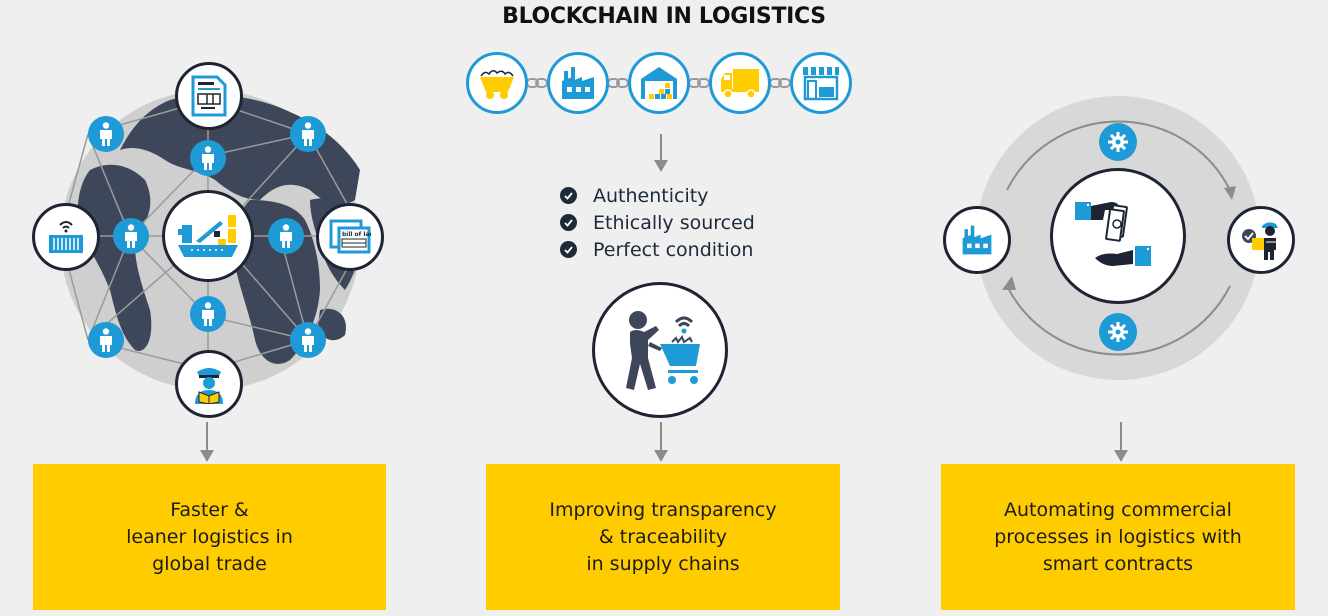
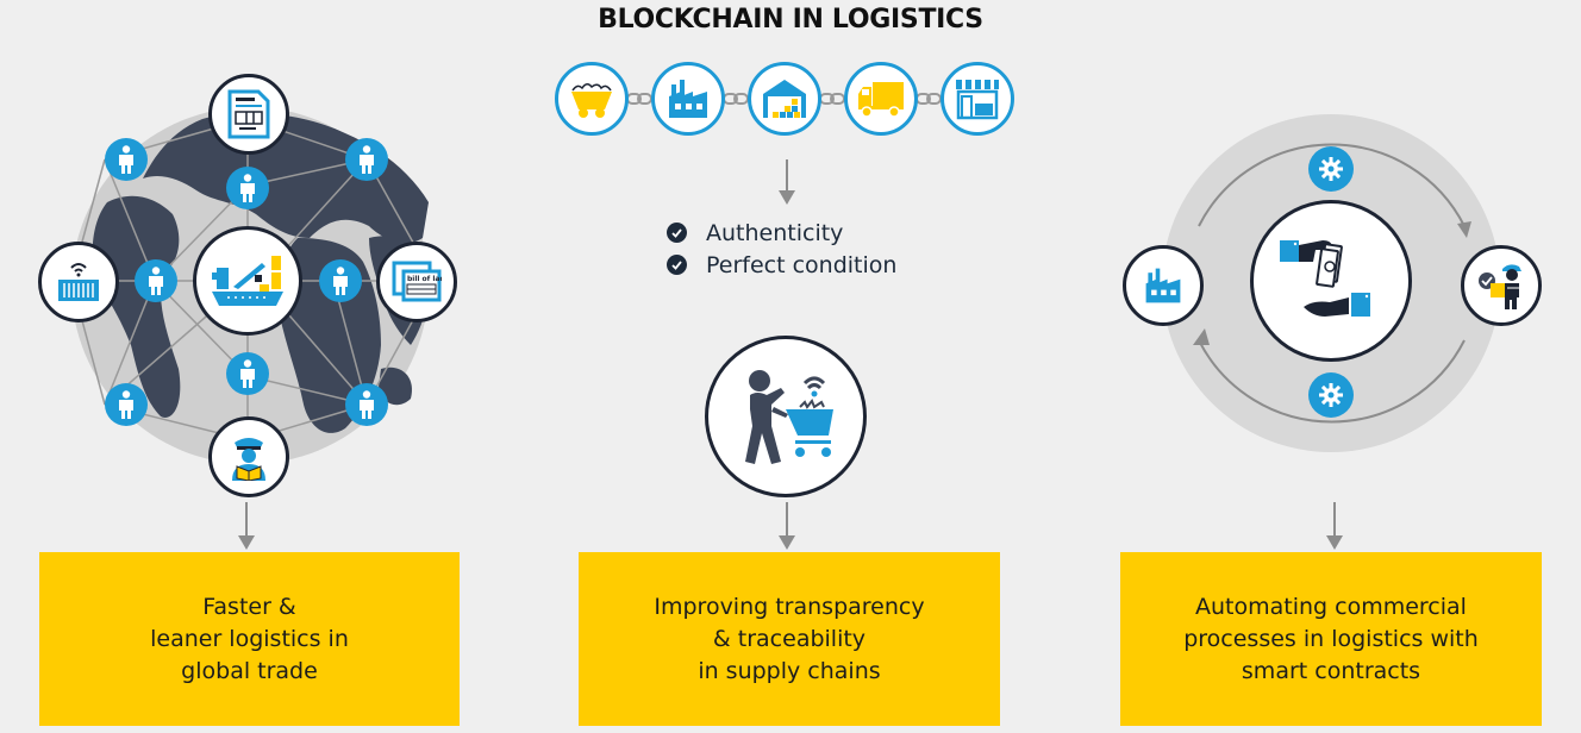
  BLOCKCHAIN IN LOGISTICS
  Faster &
  leaner logistics in
  global trade
  Authenticity
- Ethically sourced
  Perfect condition
  Improving transparency
  & traceability
  in supply chains
  Automating commercial
  processes in logistics with
  smart contracts
